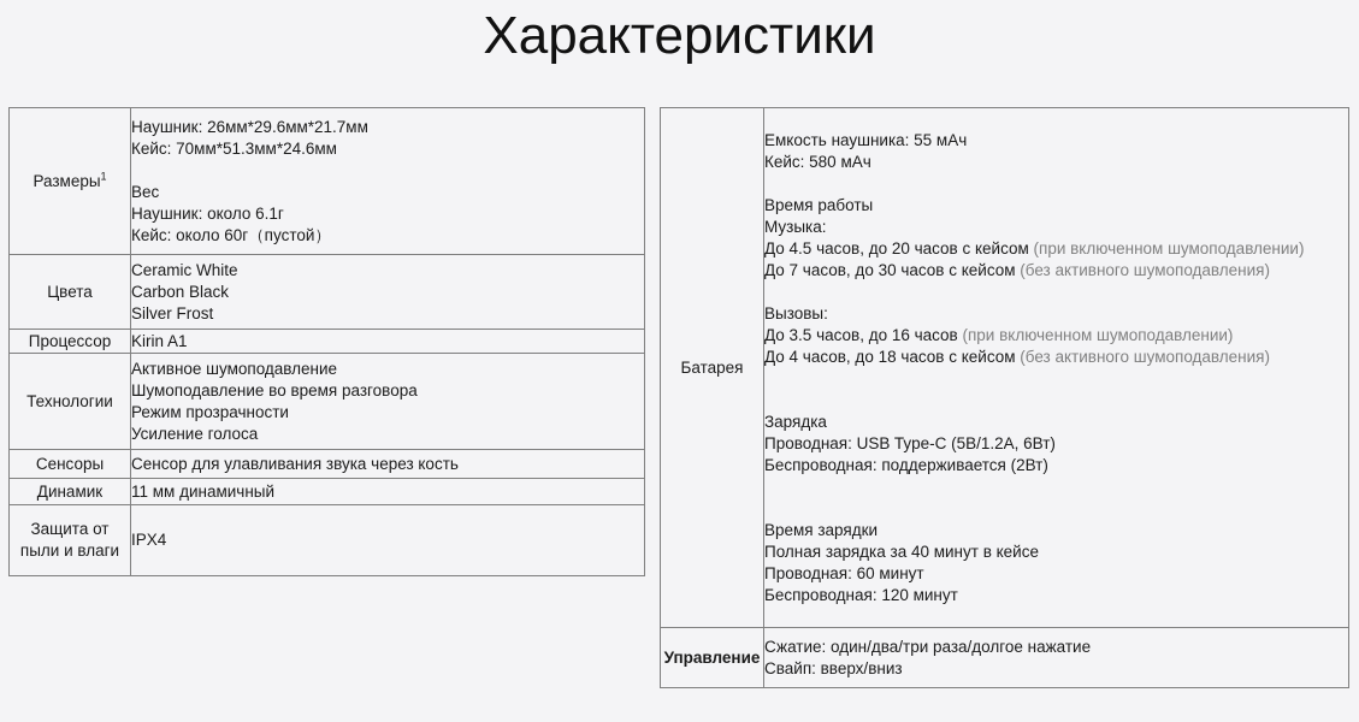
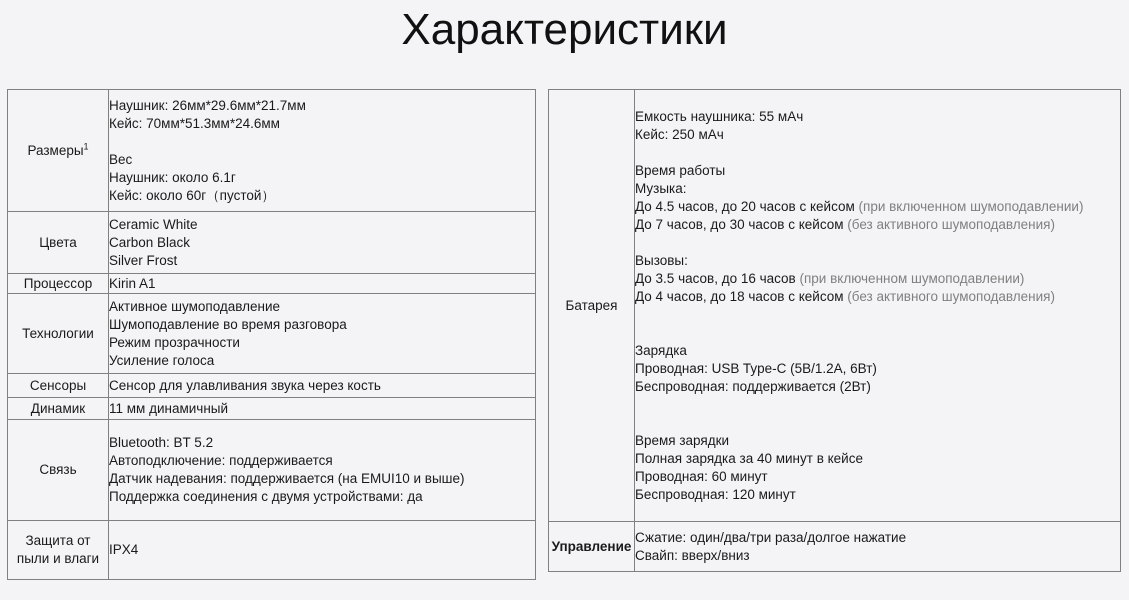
  Характеристики
  Размеры1	Наушник: 26мм*29.6мм*21.7мм Кейс: 70мм*51.3мм*24.6мм Вес Наушник: около 6.1г Кейс: около 60г（пустой）
  Цвета	Ceramic White Carbon Black Silver Frost
  Процессор	Kirin A1
  Технологии	Активное шумоподавление Шумоподавление во время разговора Режим прозрачности Усиление голоса
  Сенсоры	Сенсор для улавливания звука через кость
  Динамик	11 мм динамичный
+ Связь	Bluetooth: BT 5.2 Автоподключение: поддерживается Датчик надевания: поддерживается (на EMUI10 и выше) Поддержка соединения с двумя устройствами: да
  Защита от пыли и влаги	IPX4
- Батарея	Емкость наушника: 55 мАч Кейс: 580 мАч Время работы Музыка: До 4.5 часов, до 20 часов с кейсом (при включенном шумоподавлении) До 7 часов, до 30 часов с кейсом (без активного шумоподавления) Вызовы: До 3.5 часов, до 16 часов (при включенном шумоподавлении) До 4 часов, до 18 часов с кейсом (без активного шумоподавления) Зарядка Проводная: USB Type-C (5В/1.2A, 6Вт) Беспроводная: поддерживается (2Вт) Время зарядки Полная зарядка за 40 минут в кейсе Проводная: 60 минут Беспроводная: 120 минут
+ Батарея	Емкость наушника: 55 мАч Кейс: 250 мАч Время работы Музыка: До 4.5 часов, до 20 часов с кейсом (при включенном шумоподавлении) До 7 часов, до 30 часов с кейсом (без активного шумоподавления) Вызовы: До 3.5 часов, до 16 часов (при включенном шумоподавлении) До 4 часов, до 18 часов с кейсом (без активного шумоподавления) Зарядка Проводная: USB Type-C (5В/1.2A, 6Вт) Беспроводная: поддерживается (2Вт) Время зарядки Полная зарядка за 40 минут в кейсе Проводная: 60 минут Беспроводная: 120 минут
  Управление	Сжатие: один/два/три раза/долгое нажатие Свайп: вверх/вниз
